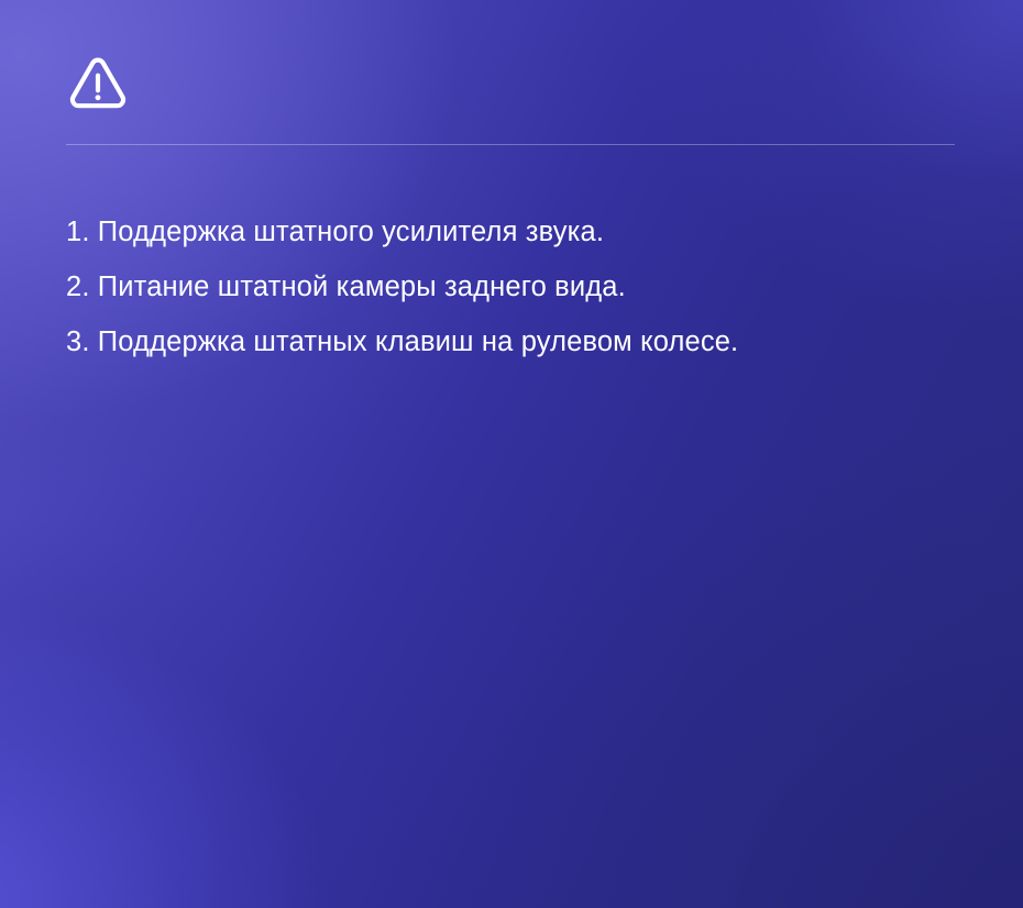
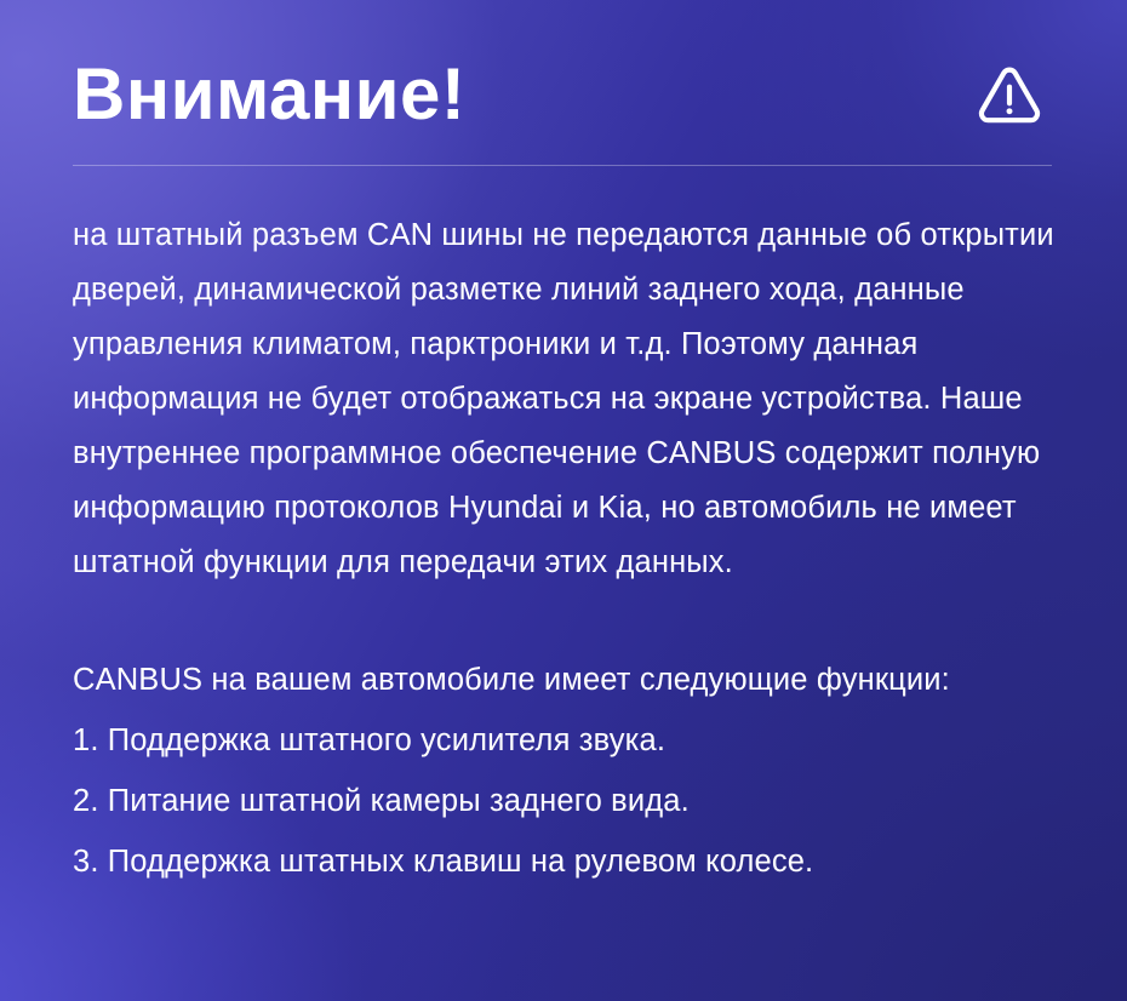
+ Внимание!
+ на штатный разъем CAN шины не передаются данные об открытии дверей, динамической разметке линий заднего хода, данные управления климатом, парктроники и т.д. Поэтому данная информация не будет отображаться на экране устройства. Наше внутреннее программное обеспечение CANBUS содержит полную информацию протоколов Hyundai и Kia, но автомобиль не имеет штатной функции для передачи этих данных.
+ CANBUS на вашем автомобиле имеет следующие функции:
  1. Поддержка штатного усилителя звука.
  2. Питание штатной камеры заднего вида.
  3. Поддержка штатных клавиш на рулевом колесе.
